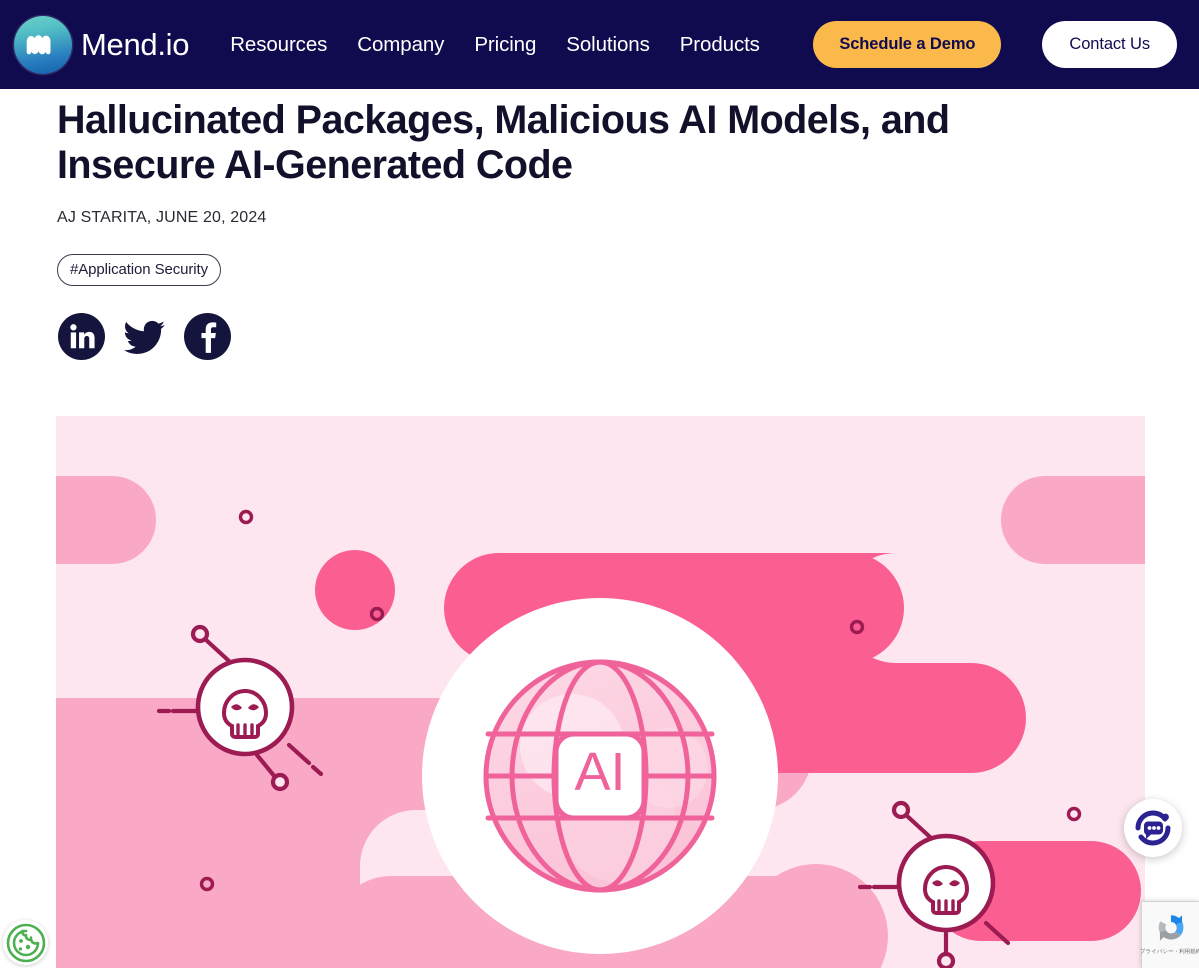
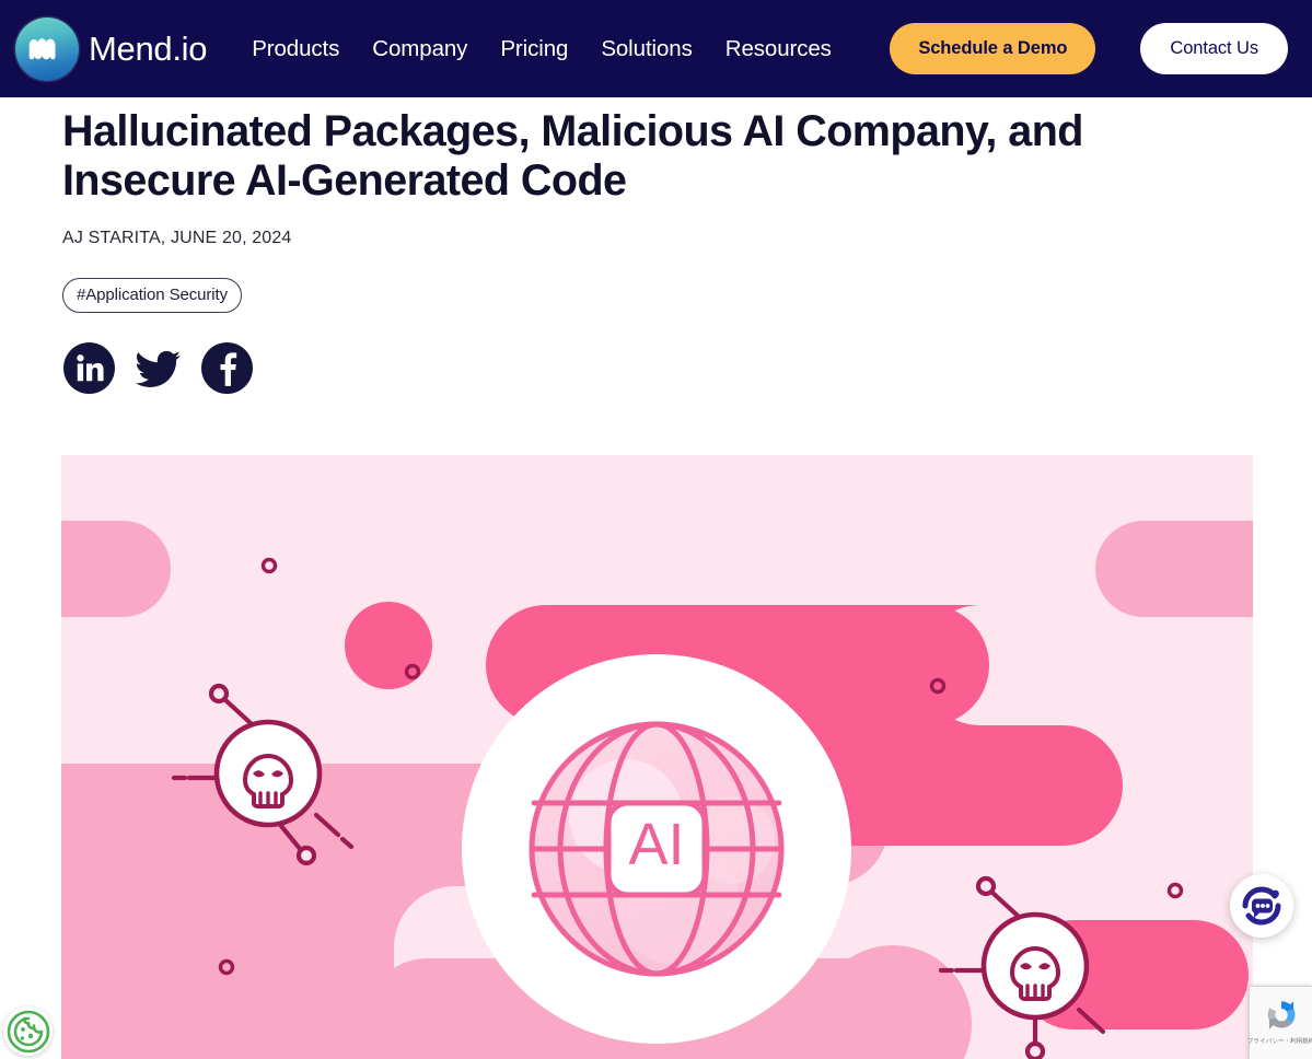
  Mend.io
- Resources
+ Products
  Company
  Pricing
  Solutions
- Products
+ Resources
  Schedule a Demo
  Contact Us
- Hallucinated Packages, Malicious AI Models, and Insecure AI-Generated Code
+ Hallucinated Packages, Malicious AI Company, and Insecure AI-Generated Code
  AJ STARITA, JUNE 20, 2024
  #Application Security
  AI
